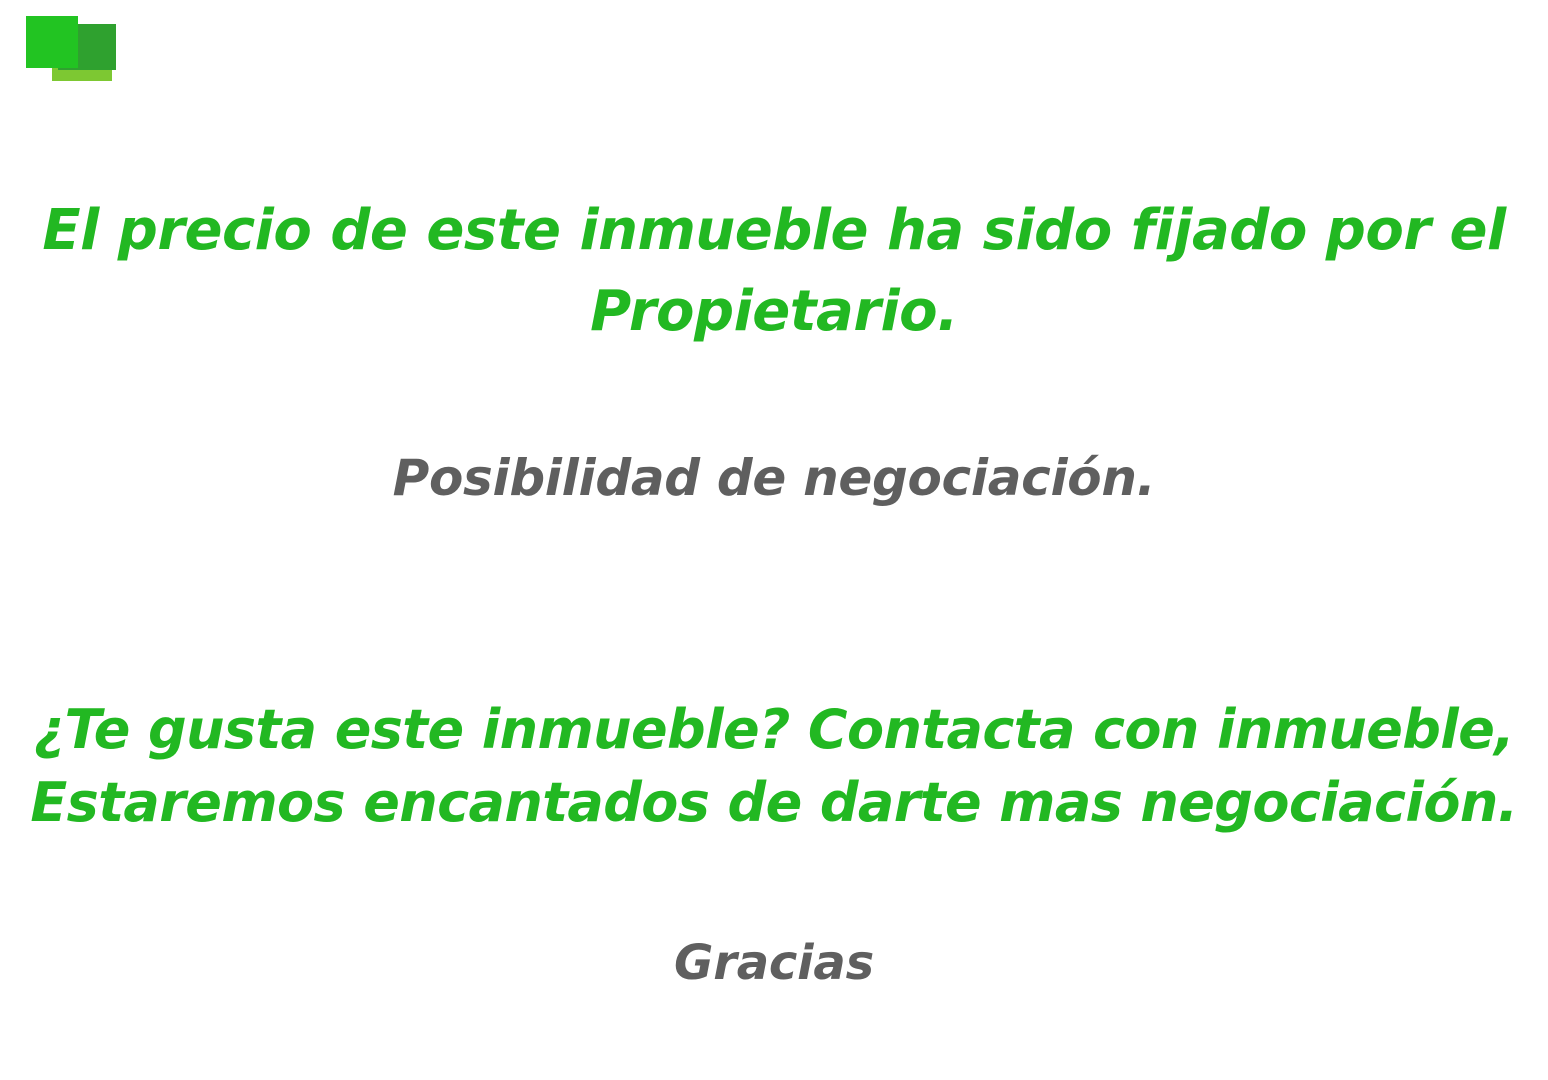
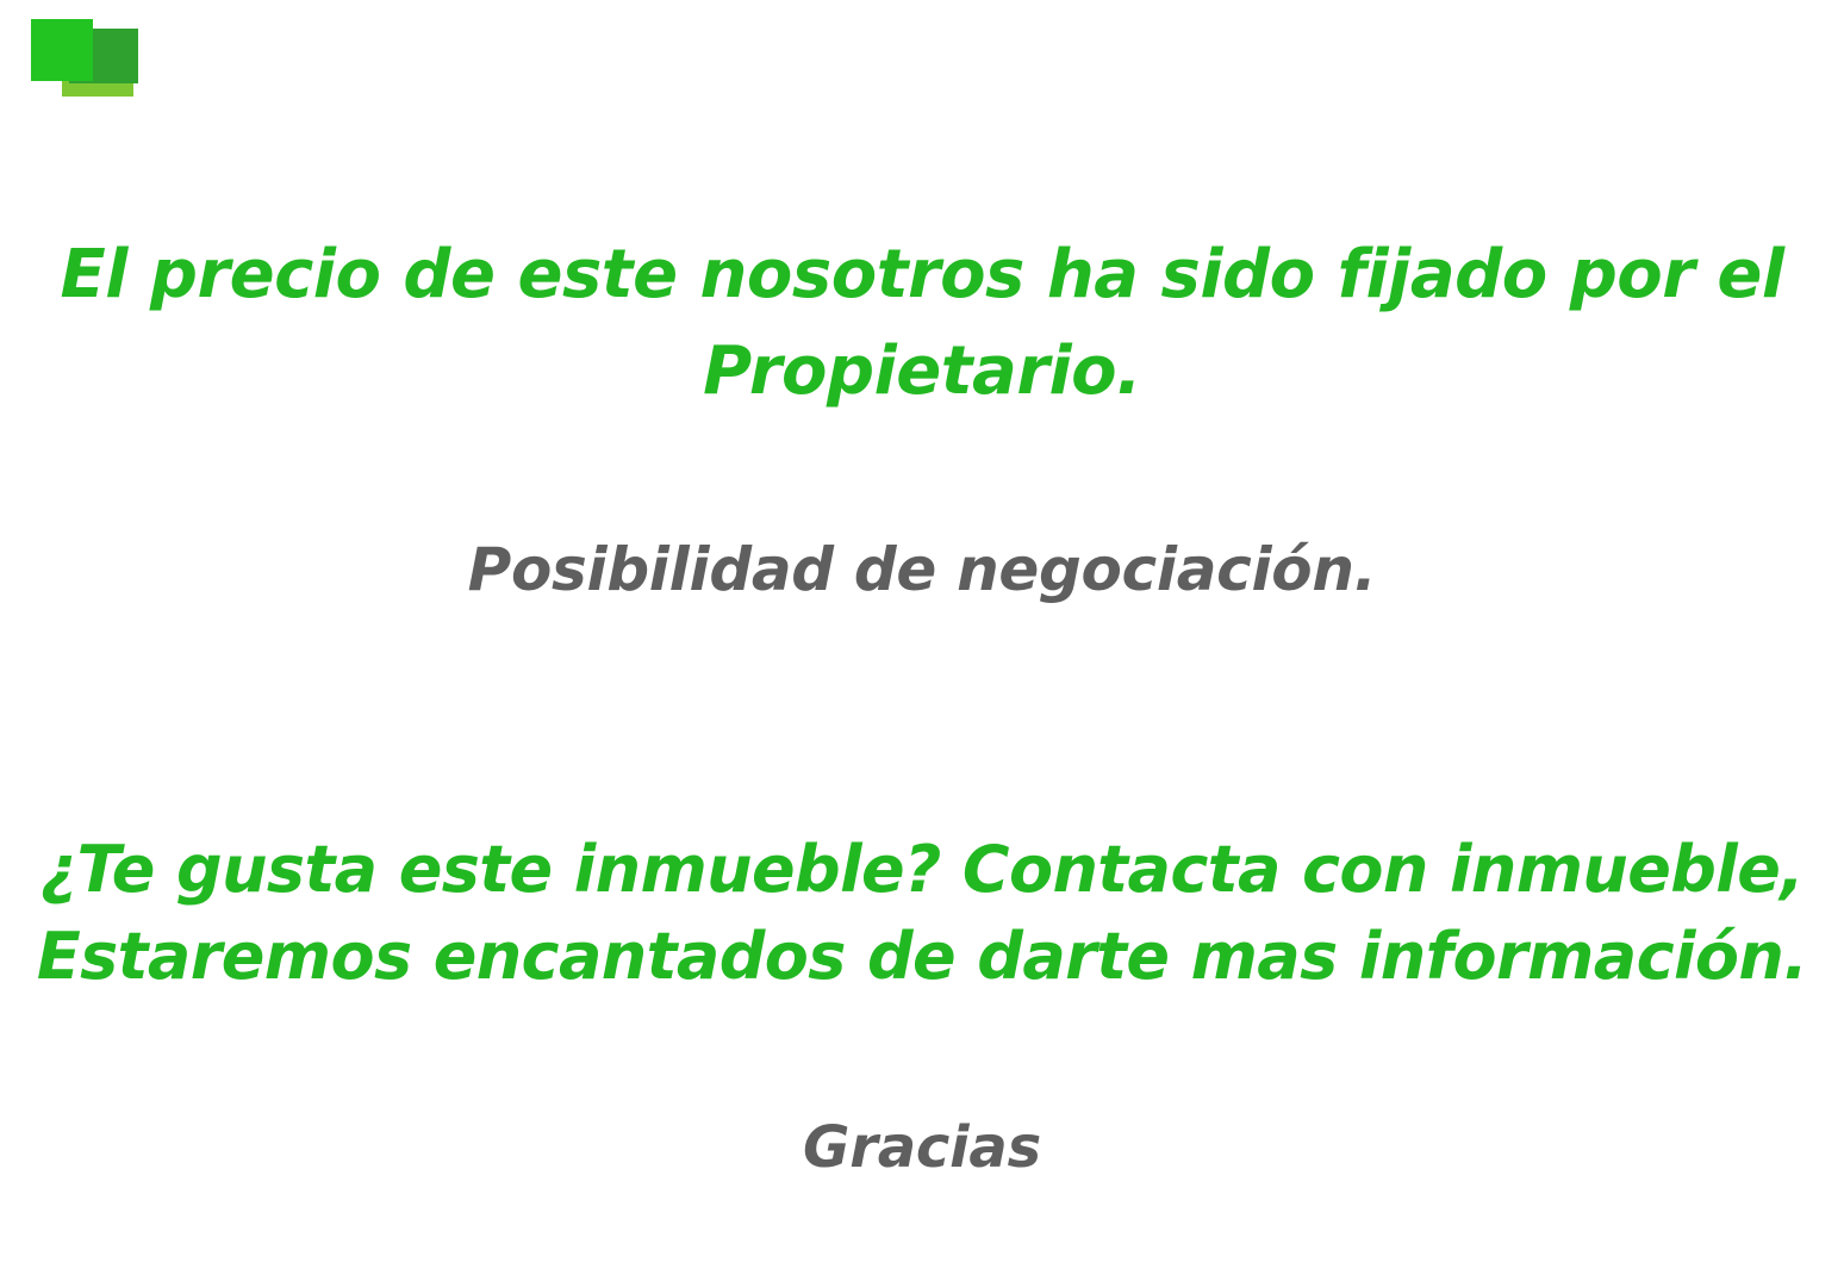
- El precio de este inmueble ha sido fijado por el
+ El precio de este nosotros ha sido fijado por el
  Propietario.
  Posibilidad de negociación.
  ¿Te gusta este inmueble? Contacta con inmueble,
- Estaremos encantados de darte mas negociación.
+ Estaremos encantados de darte mas información.
  Gracias
